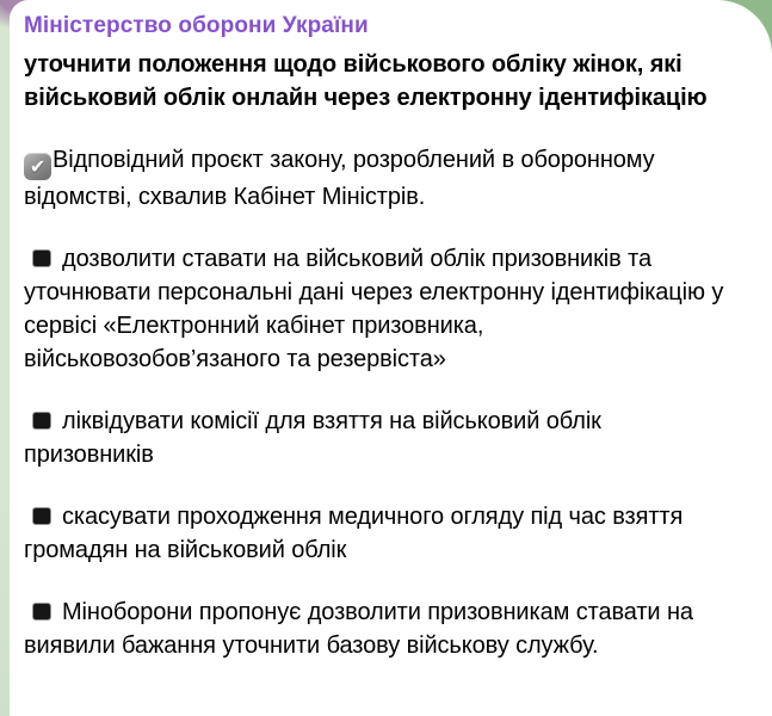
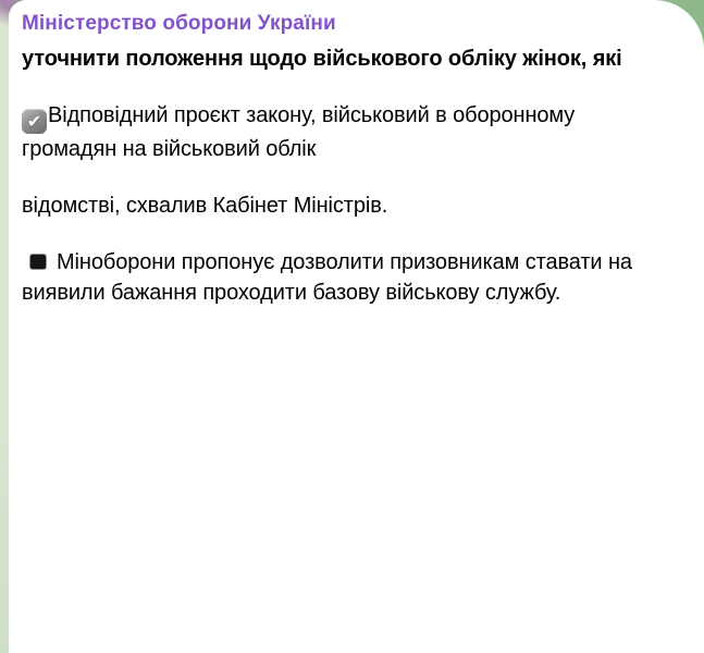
  Міністерство оборони України
  уточнити положення щодо військового обліку жінок, які
- військовий облік онлайн через електронну ідентифікацію
- ✔ Відповідний проєкт закону, розроблений в оборонному
+ ✔ Відповідний проєкт закону, військовий в оборонному
- відомстві, схвалив Кабінет Міністрів.
+ громадян на військовий облік
- дозволити ставати на військовий облік призовників та
- уточнювати персональні дані через електронну ідентифікацію у
- сервісі «Електронний кабінет призовника,
- військовозобов’язаного та резервіста»
- ліквідувати комісії для взяття на військовий облік
- призовників
- скасувати проходження медичного огляду під час взяття
- громадян на військовий облік
+ відомстві, схвалив Кабінет Міністрів.
  Міноборони пропонує дозволити призовникам ставати на
- виявили бажання уточнити базову військову службу.
+ виявили бажання проходити базову військову службу.
